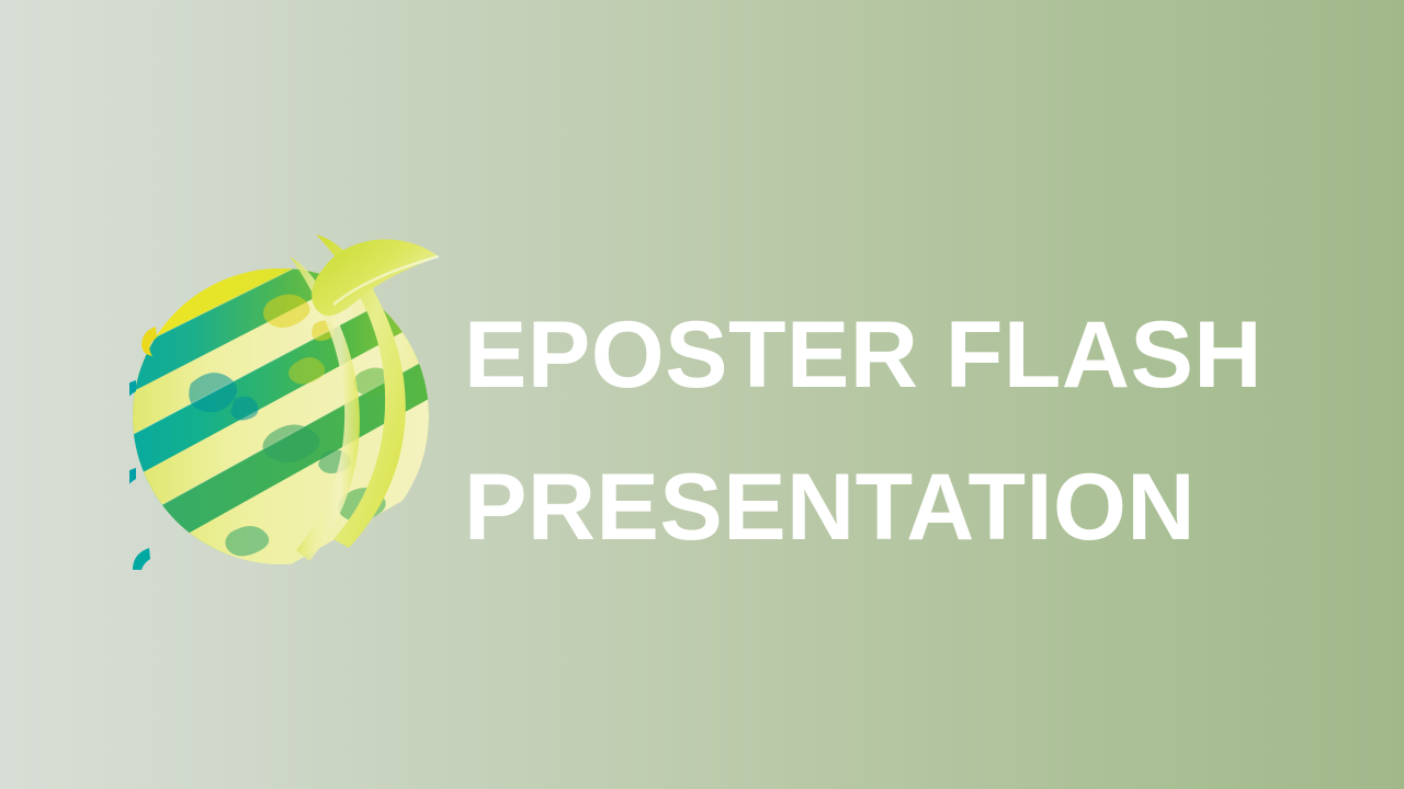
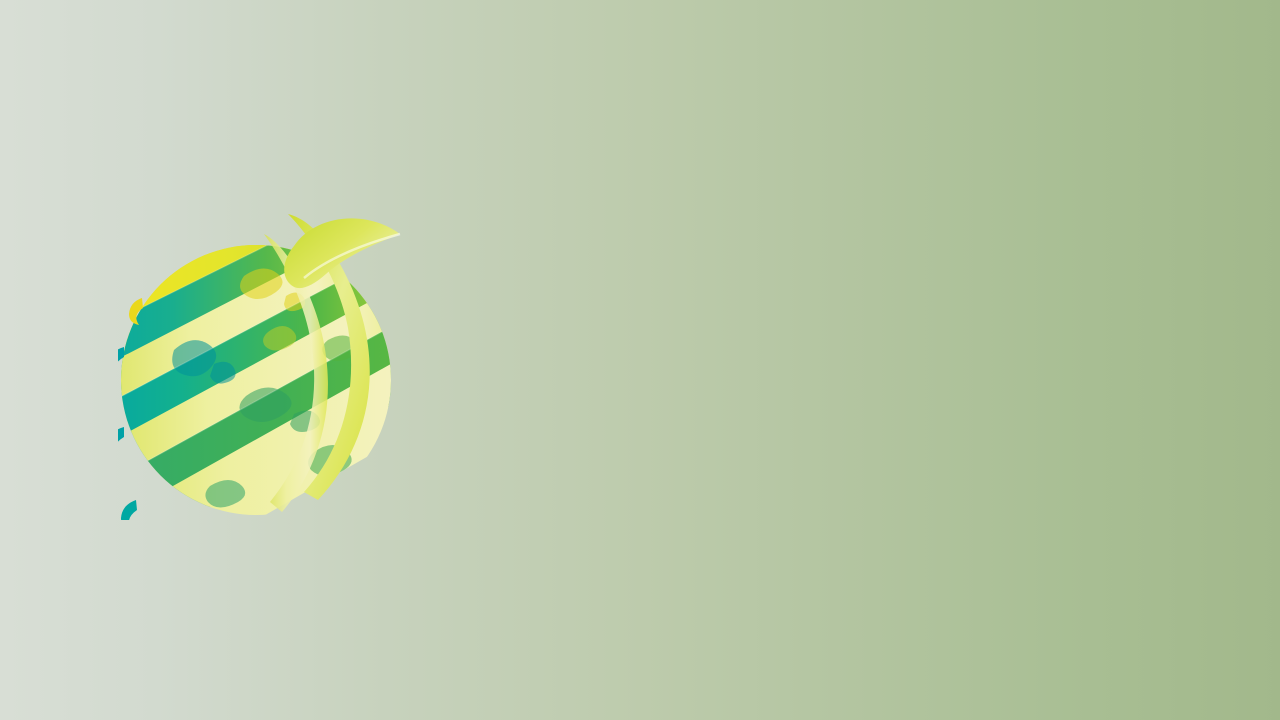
- EPOSTER FLASH
- PRESENTATION
